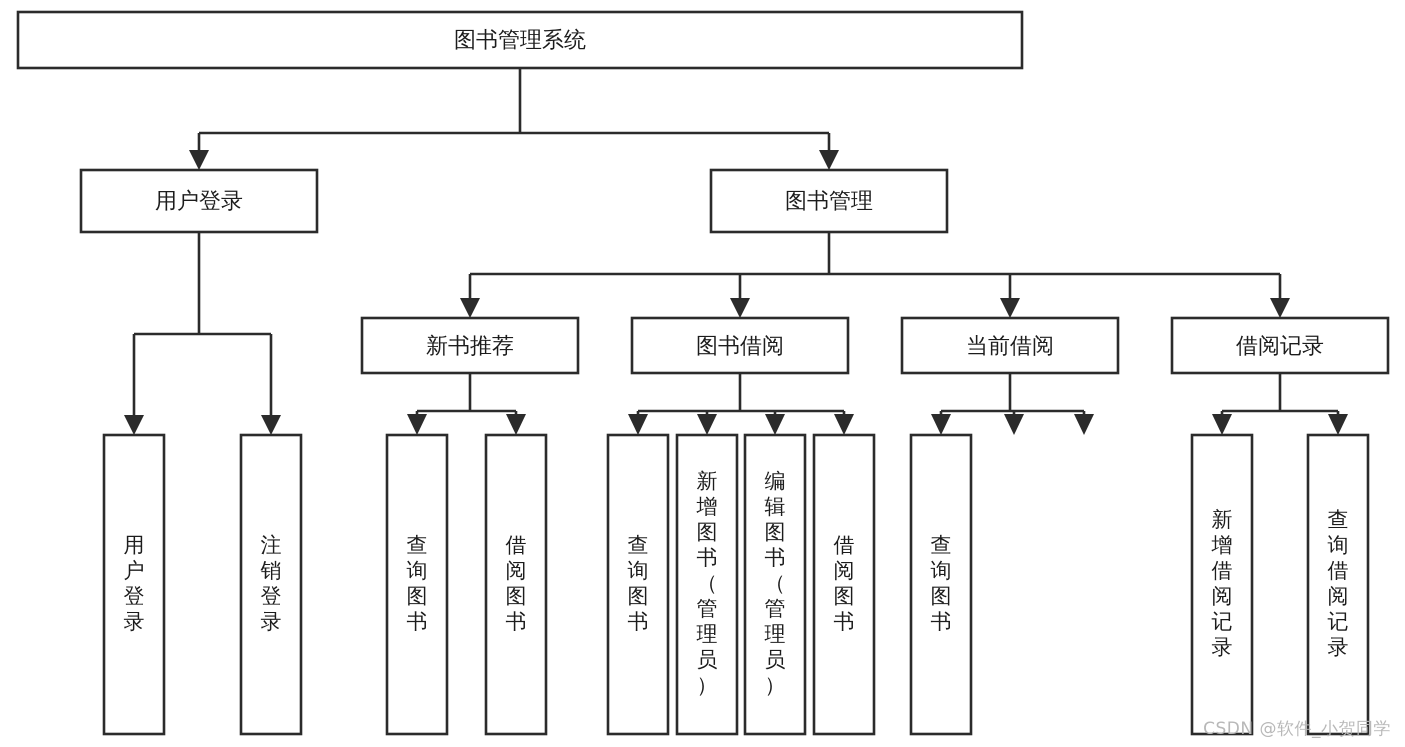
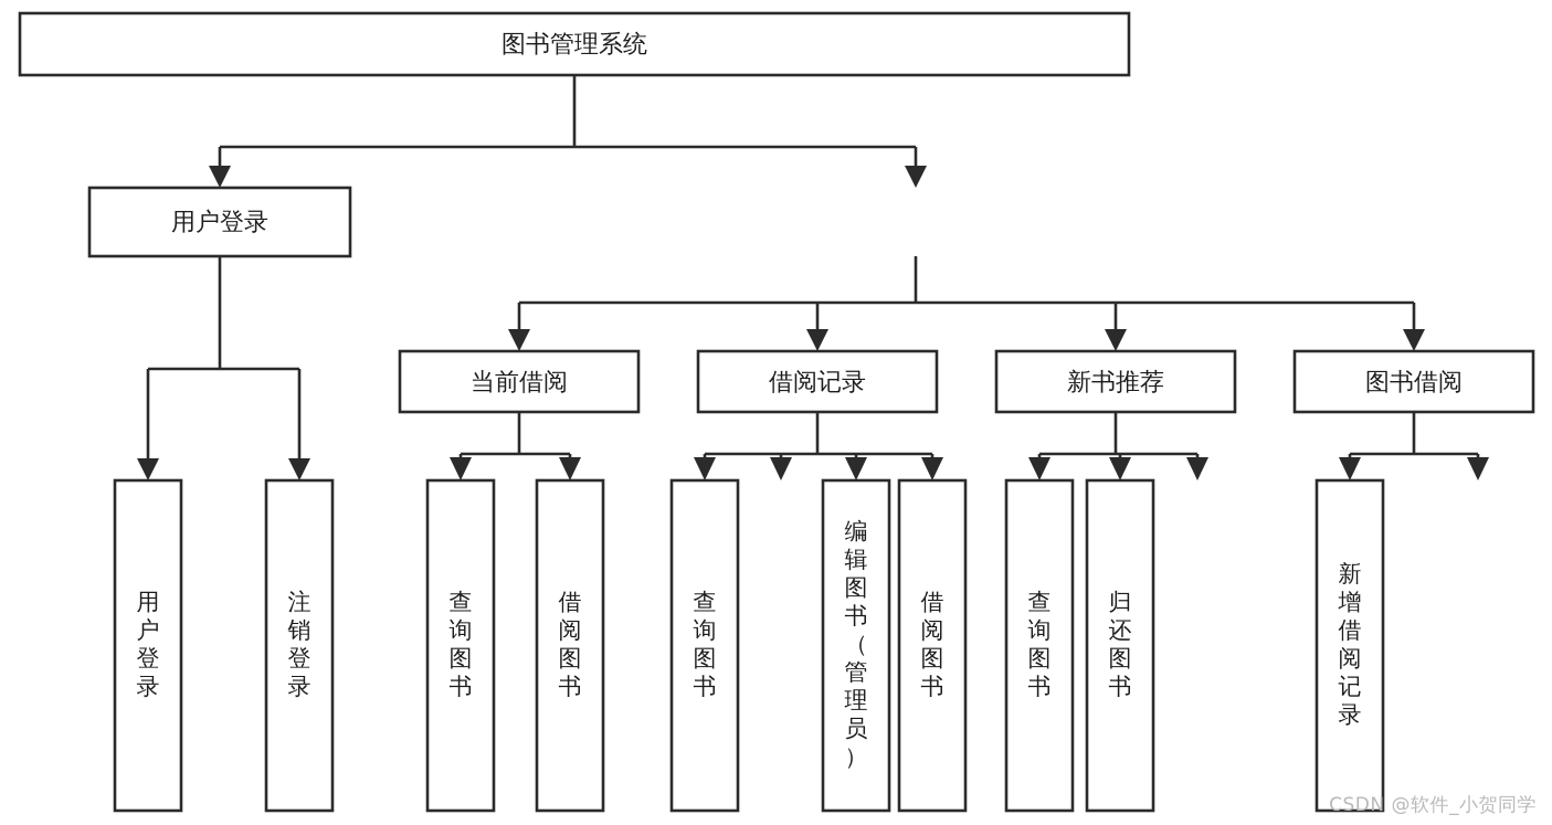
  图书管理系统
  用户登录
- 图书管理
- 新书推荐
+ 当前借阅
- 图书借阅
+ 借阅记录
- 当前借阅
+ 新书推荐
- 借阅记录
+ 图书借阅
  用户登录
  注销登录
  查询图书
  借阅图书
  查询图书
- 新增图书（管理员）
  编辑图书（管理员）
  借阅图书
  查询图书
+ 归还图书
  新增借阅记录
- 查询借阅记录
  CSDN @软件_小贺同学
